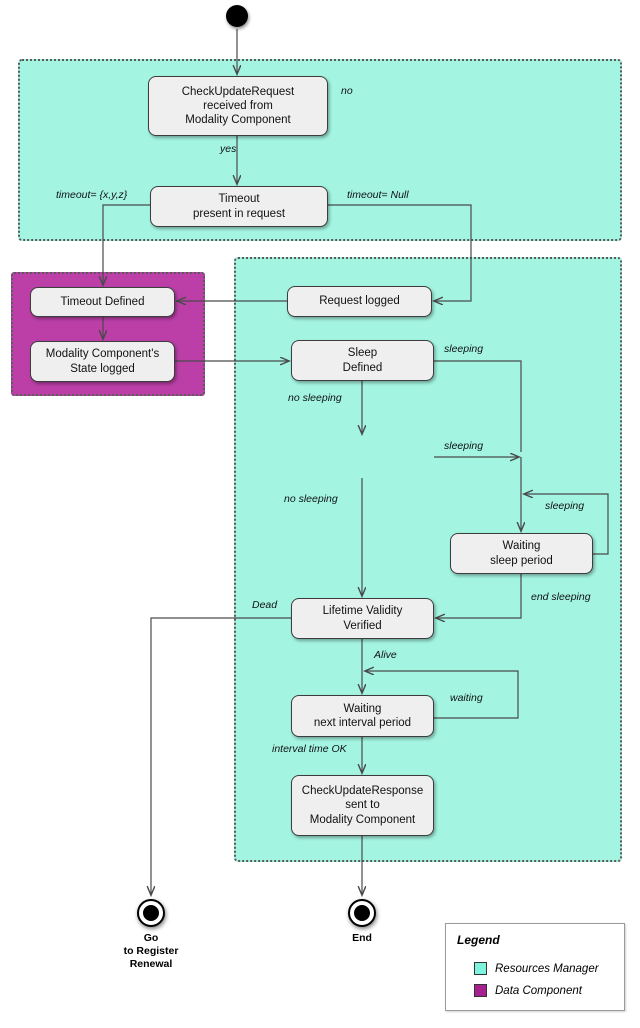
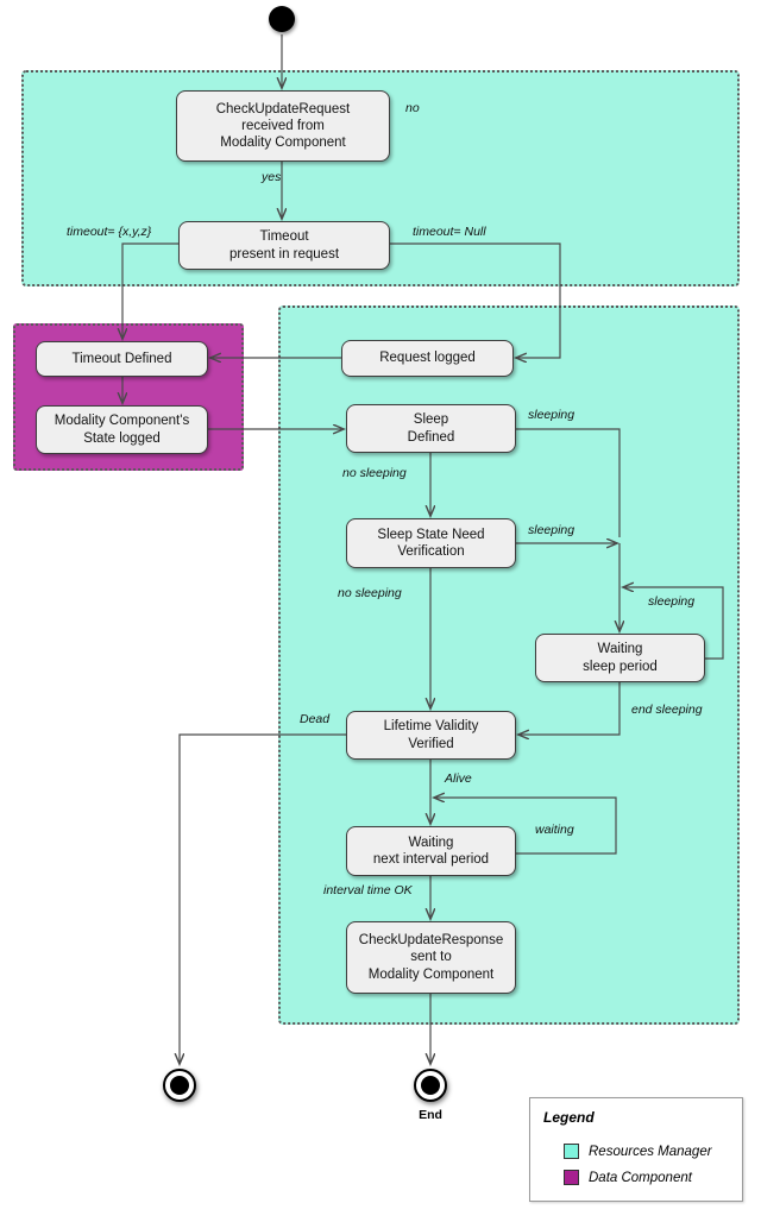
  CheckUpdateRequest
  received from
  Modality Component
  Timeout
  present in request
  Timeout Defined
  Modality Component's
  State logged
  Request logged
  Sleep
  Defined
+ Sleep State Need
+ Verification
  Waiting
  sleep period
  Lifetime Validity
  Verified
  Waiting
  next interval period
  CheckUpdateResponse
  sent to
  Modality Component
  no
  yes
  timeout= {x,y,z}
  timeout= Null
  sleeping
  no sleeping
  sleeping
  no sleeping
  sleeping
  end sleeping
  Dead
  Alive
  waiting
  interval time OK
- Go
- to Register
- Renewal
  End
  Legend
  Resources Manager
  Data Component
